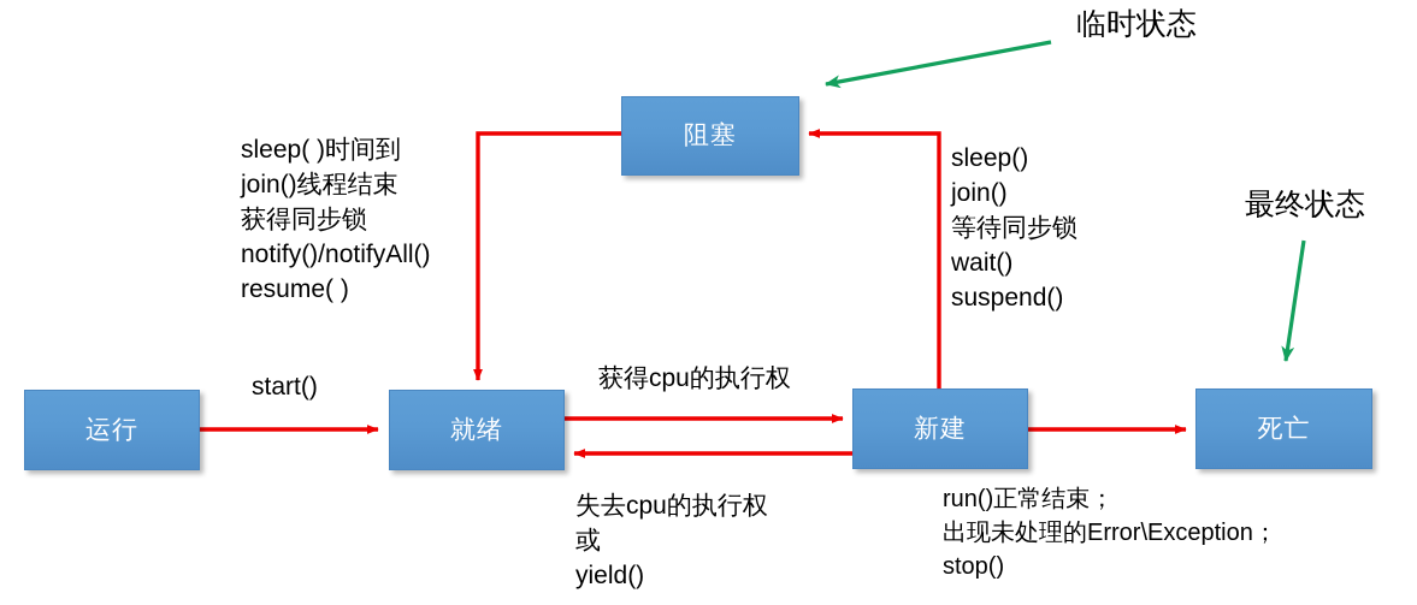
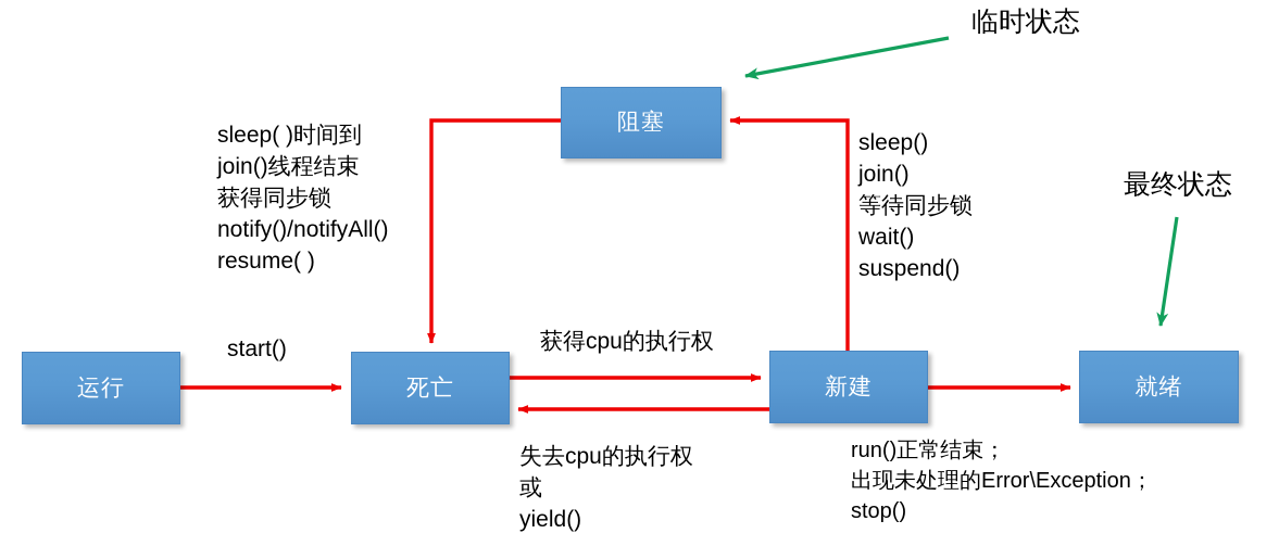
  运行
- 就绪
+ 死亡
  新建
- 死亡
+ 就绪
  阻塞
  start()
  获得cpu的执行权
  sleep( )时间到
  join()线程结束
  获得同步锁
  notify()/notifyAll()
  resume( )
  sleep()
  join()
  等待同步锁
  wait()
  suspend()
  失去cpu的执行权
  或
  yield()
  run()正常结束；
  出现未处理的Error\Exception；
  stop()
  临时状态
  最终状态
